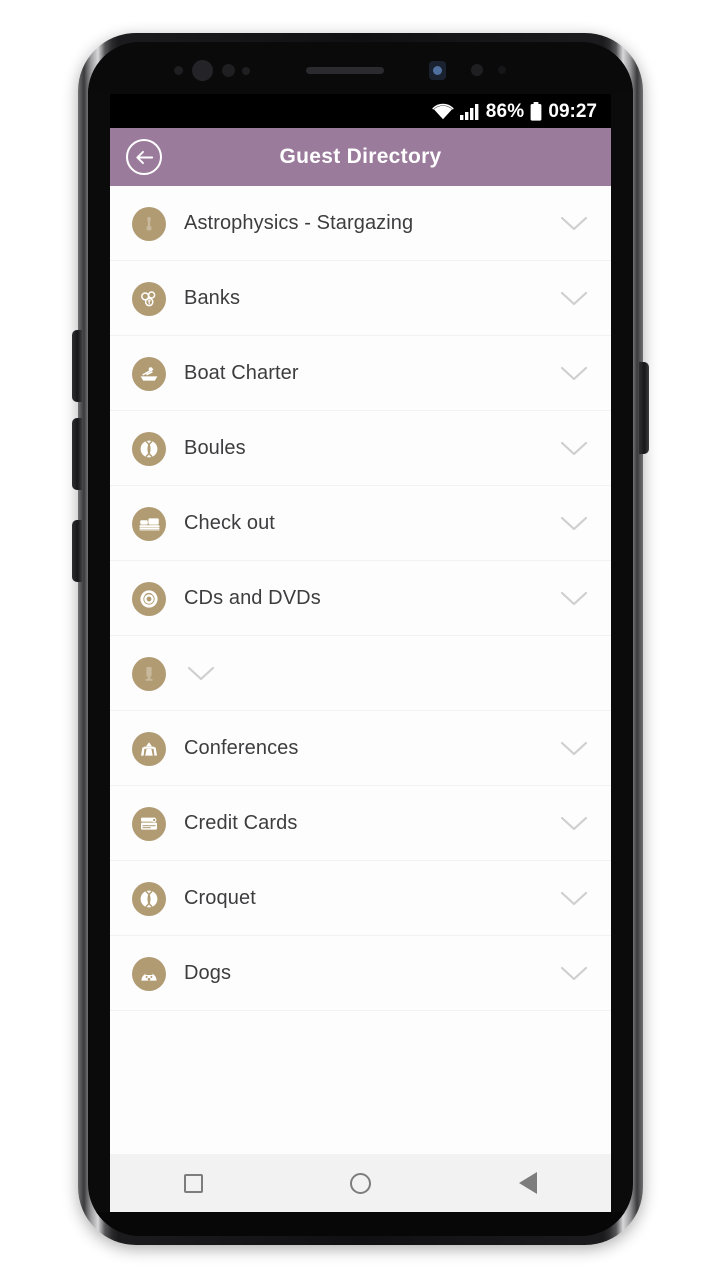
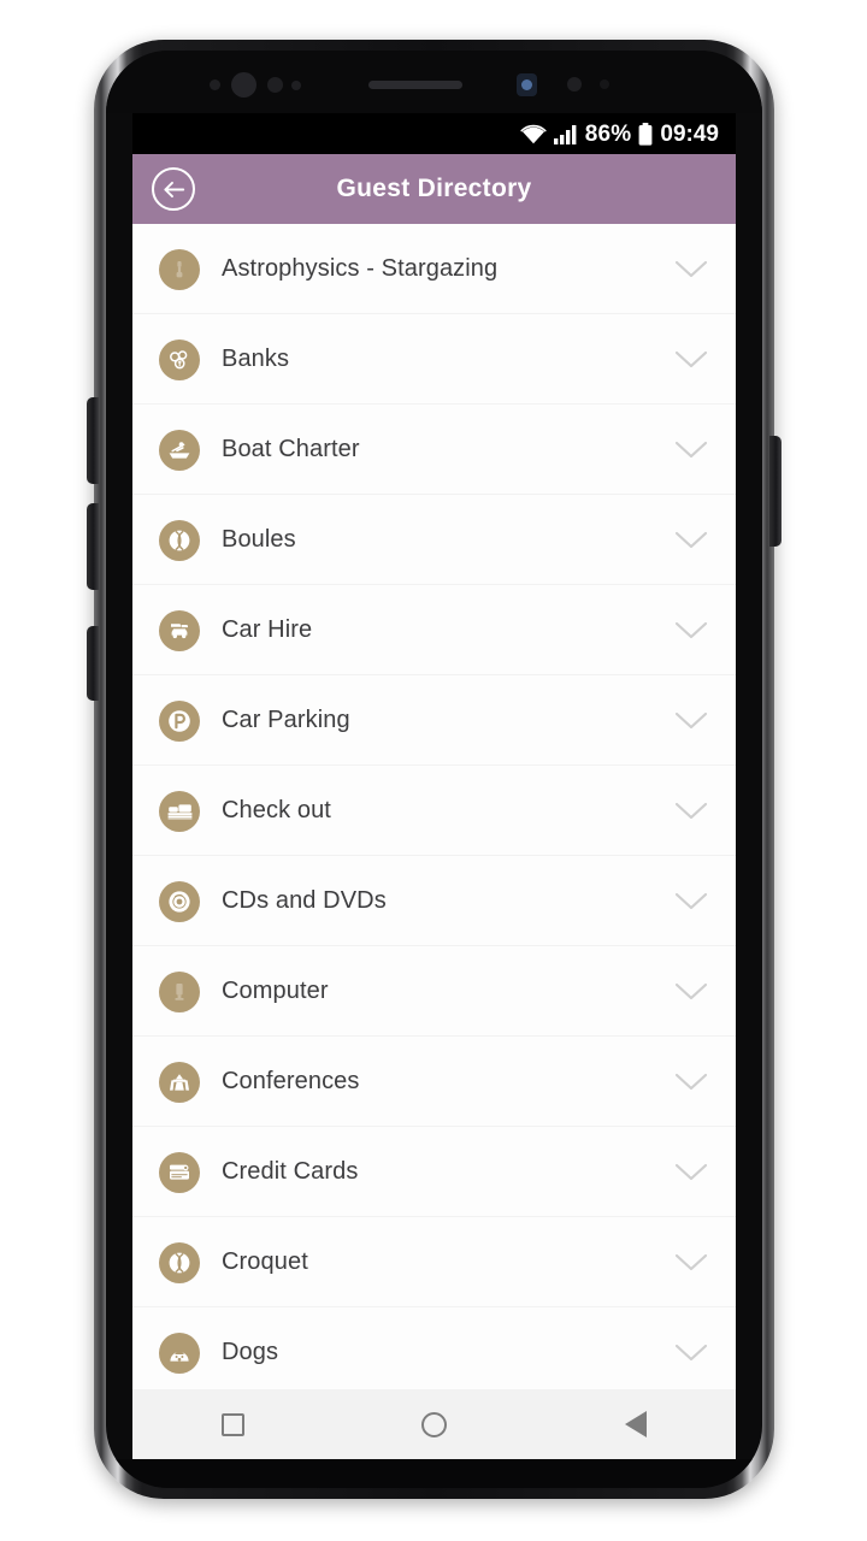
  86%
- 09:27
+ 09:49
  Guest Directory
  Astrophysics - Stargazing
  Banks
  Boat Charter
  Boules
+ Car Hire
+ Car Parking
  Check out
  CDs and DVDs
+ Computer
  Conferences
  Credit Cards
  Croquet
  Dogs
